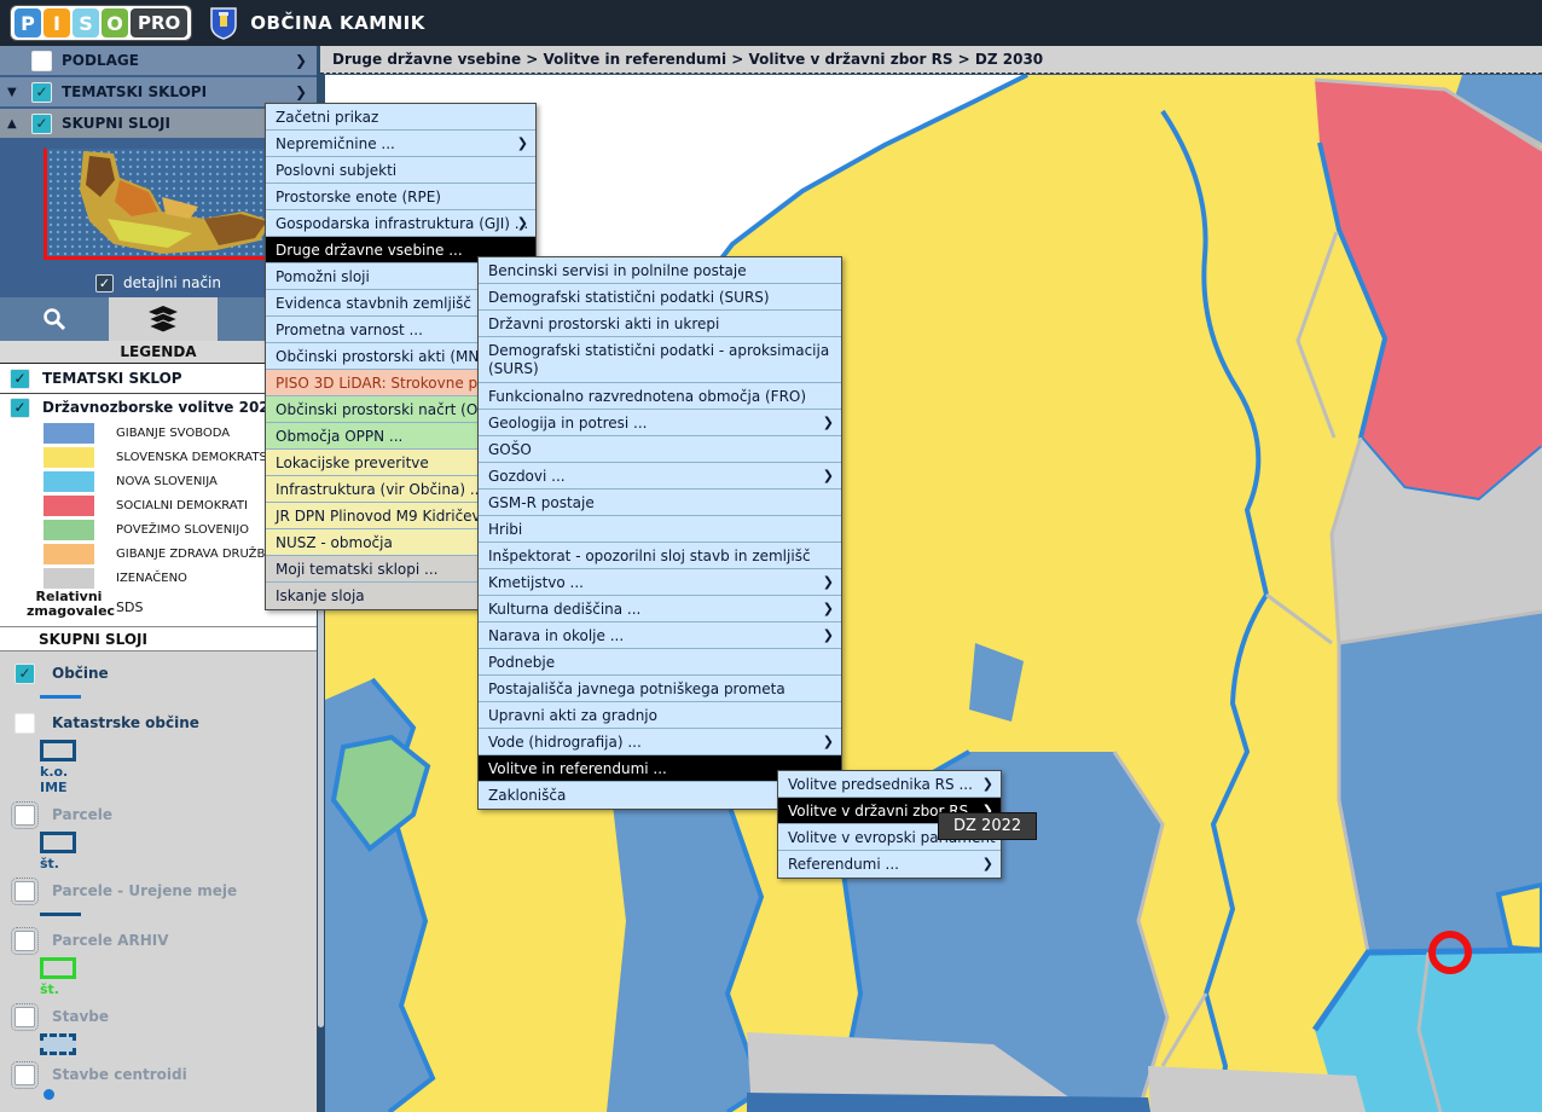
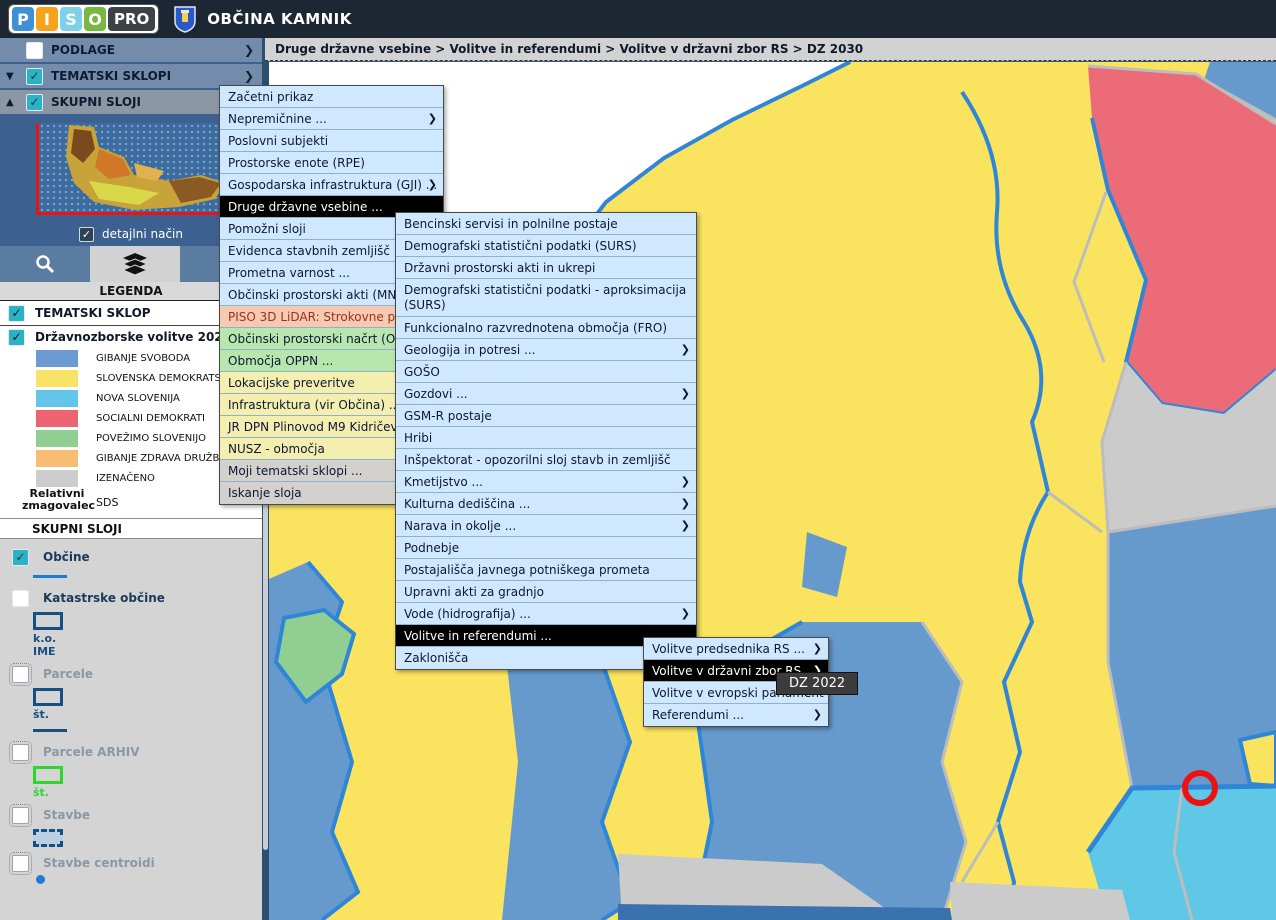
  P
  I
  S
  O
  PRO
  OBČINA KAMNIK
  Druge državne vsebine > Volitve in referendumi > Volitve v državni zbor RS > DZ 2030
  PODLAGE
  ❯
  ▼
  ✓
  TEMATSKI SKLOPI
  ❯
  ▲
  ✓
  SKUPNI SLOJI
  ✓
  detajlni način
  LEGENDA
  ✓
  TEMATSKI SKLOP
  ✓
  Državnozborske volitve 20
  GIBANJE SVOBODA
  NOVA SLOVENIJA
  SOCIALNI DEMOKRATI
  POVEŽIMO SLOVENIJO
  GIBANJE ZDRAVA DRUŽB
  IZENAČENO
  Relativni zmagovalec
  SDS
  SKUPNI SLOJI
  ✓
  Občine
  Katastrske občine
  k.o.
  IME
  Parcele
  št.
- Parcele - Urejene meje
  Parcele ARHIV
  št.
  Stavbe
  Stavbe centroidi
  Začetni prikaz
  Nepremičnine ...
  ❯
  Poslovni subjekti
  Prostorske enote (RPE)
  Gospodarska infrastruktura (GJI) ...
  ❯
  Druge državne vsebine ...
  Pomožni sloji
  Evidenca stavbnih zemljišč
  Prometna varnost ...
  Občinski prostorski akti (MN
  PISO 3D LiDAR: Strokovne p
  Občinski prostorski načrt (O
  Območja OPPN ...
  Lokacijske preveritve
  Infrastruktura (vir Občina) .
  JR DPN Plinovod M9 Kidriče
  NUSZ - območja
  Moji tematski sklopi ...
  Iskanje sloja
  Bencinski servisi in polnilne postaje
  Demografski statistični podatki (SURS)
  Državni prostorski akti in ukrepi
  Demografski statistični podatki - aproksimacija (SURS)
  Funkcionalno razvrednotena območja (FRO)
  Geologija in potresi ...
  ❯
  GOŠO
  Gozdovi ...
  ❯
  GSM-R postaje
  Hribi
  Inšpektorat - opozorilni sloj stavb in zemljišč
  Kmetijstvo ...
  ❯
  Kulturna dediščina ...
  ❯
  Narava in okolje ...
  ❯
  Podnebje
  Postajališča javnega potniškega prometa
  Upravni akti za gradnjo
  Vode (hidrografija) ...
  ❯
  Volitve in referendumi ...
  Zaklonišča
  Volitve predsednika RS ...
  ❯
  Volitve v državni zbor RS ...
  ❯
  Referendumi ...
  ❯
  DZ 2022
